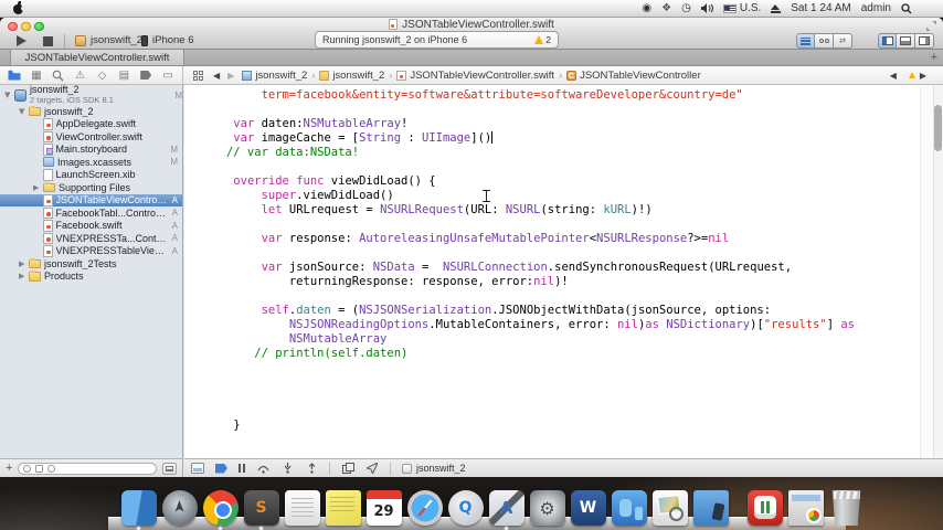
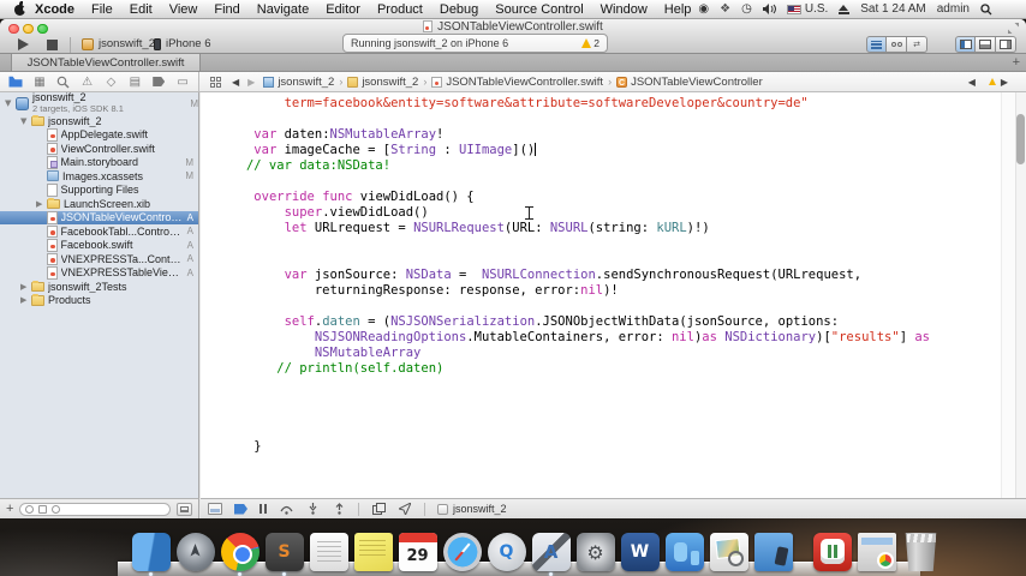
+ Xcode
+ File
+ Edit
+ View
+ Find
+ Navigate
+ Editor
+ Product
+ Debug
+ Source Control
+ Window
+ Help
  ◉
  ❖
  ◷
  U.S.
  Sat 1 24 AM
  admin
  JSONTableViewController.swift
  jsonswift_2
  iPhone 6
  Running jsonswift_2 on iPhone 6
  2
  JSONTableViewController.swift
  +
  ▦
  ⚠
  ◇
  ▤
  ▭
  ◀
  ▶
  jsonswift_2
  ›
  jsonswift_2
  ›
  JSONTableViewController.swift
  ›
  JSONTableViewController
  ◀
  ▶
  ▼
  jsonswift_2
  2 targets, iOS SDK 8.1
  M
  ▼
  jsonswift_2
  AppDelegate.swift
  ViewController.swift
  Main.storyboard
  M
  Images.xcassets
  M
- LaunchScreen.xib
+ Supporting Files
  ▶
- Supporting Files
+ LaunchScreen.xib
  JSONTableViewControlle
  A
  FacebookTabl...Controller
  A
  Facebook.swift
  A
  VNEXPRESSTa...Control
  A
  A
  ▶
  jsonswift_2Tests
  ▶
  Products
  +
  term=facebook&entity=software&attribute=softwareDeveloper&country=de"
  var daten:NSMutableArray!
  var imageCache = [String : UIImage]()
  // var data:NSData!
  override func viewDidLoad() {
  super.viewDidLoad()
  let URLrequest = NSURLRequest(URL: NSURL(string: kURL)!)
- var response: AutoreleasingUnsafeMutablePointer<NSURLResponse?>=nil
  var jsonSource: NSData = NSURLConnection.sendSynchronousRequest(URLrequest,
  returningResponse: response, error:nil)!
  self.daten = (NSJSONSerialization.JSONObjectWithData(jsonSource, options:
  NSJSONReadingOptions.MutableContainers, error: nil)as NSDictionary)["results"] as
  NSMutableArray
  // println(self.daten)
  }
  jsonswift_2
  S
  29
  Q
  A
  ⚙
  W
